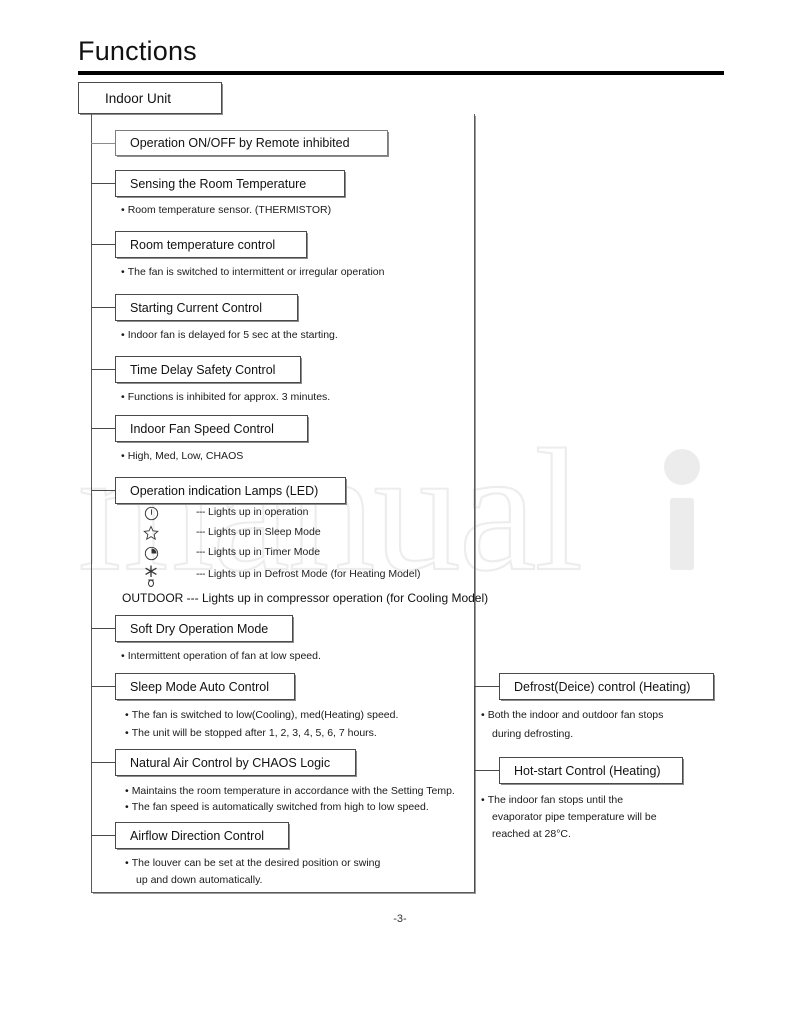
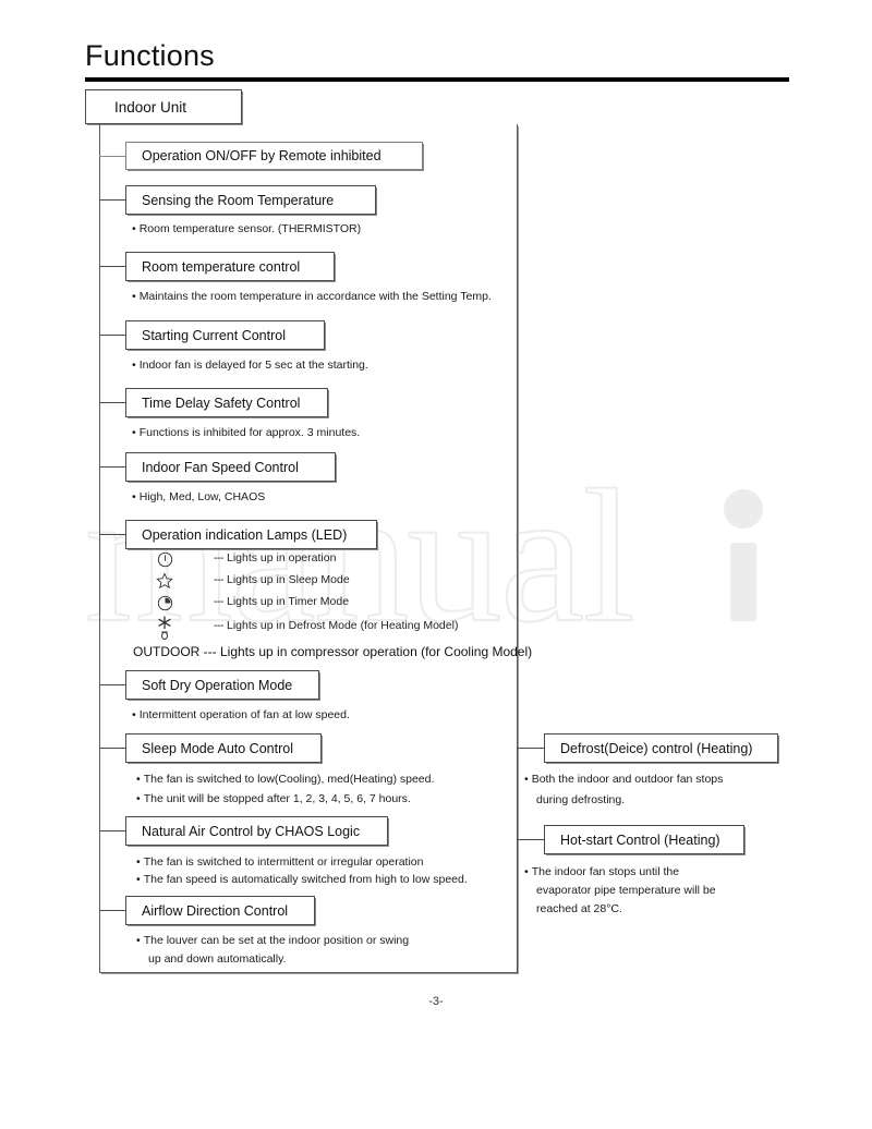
  anual
  Functions
  Indoor Unit
  Operation ON/OFF by Remote inhibited
  Sensing the Room Temperature
  • Room temperature sensor. (THERMISTOR)
  Room temperature control
- • The fan is switched to intermittent or irregular operation
+ • Maintains the room temperature in accordance with the Setting Temp.
  Starting Current Control
  • Indoor fan is delayed for 5 sec at the starting.
  Time Delay Safety Control
  • Functions is inhibited for approx. 3 minutes.
  Indoor Fan Speed Control
  • High, Med, Low, CHAOS
  Operation indication Lamps (LED)
  --- Lights up in operation
  --- Lights up in Sleep Mode
  --- Lights up in Timer Mode
  --- Lights up in Defrost Mode (for Heating Model)
  OUTDOOR --- Lights up in compressor operation (for Cooling Model)
  Soft Dry Operation Mode
  • Intermittent operation of fan at low speed.
  Sleep Mode Auto Control
  • The fan is switched to low(Cooling), med(Heating) speed.
  • The unit will be stopped after 1, 2, 3, 4, 5, 6, 7 hours.
  Natural Air Control by CHAOS Logic
- • Maintains the room temperature in accordance with the Setting Temp.
+ • The fan is switched to intermittent or irregular operation
  • The fan speed is automatically switched from high to low speed.
  Airflow Direction Control
- • The louver can be set at the desired position or swing
+ • The louver can be set at the indoor position or swing
  up and down automatically.
  Defrost(Deice) control (Heating)
  • Both the indoor and outdoor fan stops
  during defrosting.
  Hot-start Control (Heating)
  • The indoor fan stops until the
  evaporator pipe temperature will be
  reached at 28°C.
  -3-
